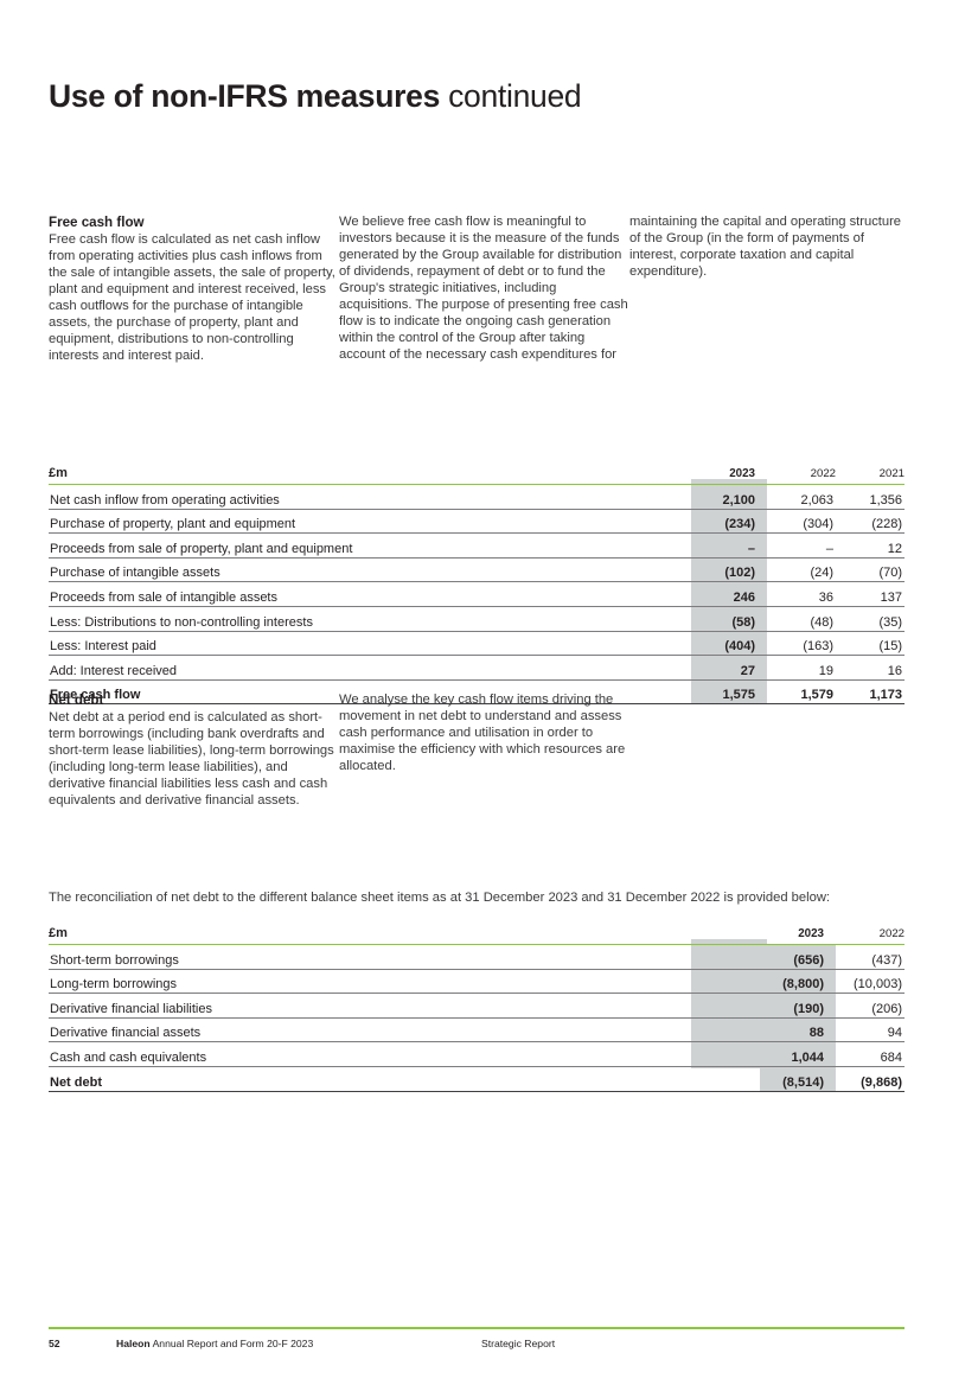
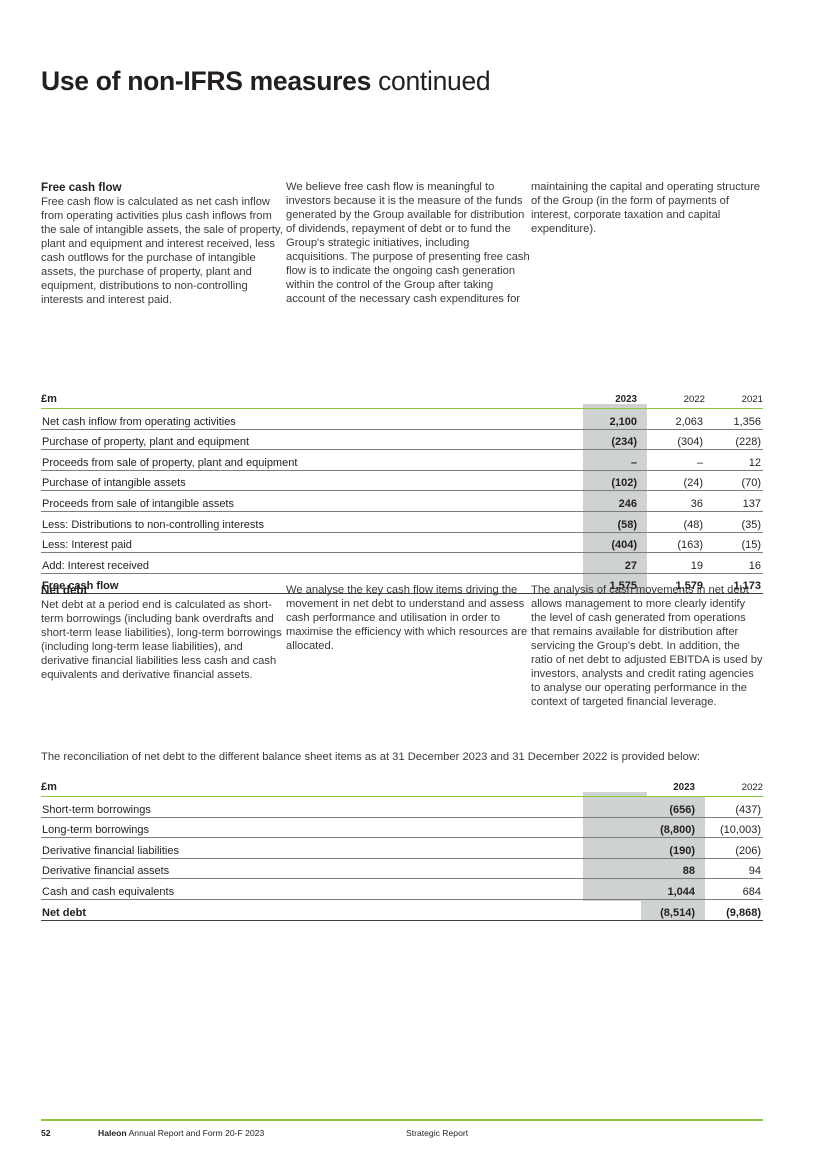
  Use of non-IFRS measures continued
  Free cash flow
  Free cash flow is calculated as net cash inflow from operating activities plus cash inflows from the sale of intangible assets, the sale of property, plant and equipment and interest received, less cash outflows for the purchase of intangible assets, the purchase of property, plant and equipment, distributions to non-controlling interests and interest paid.
  We believe free cash flow is meaningful to investors because it is the measure of the funds generated by the Group available for distribution of dividends, repayment of debt or to fund the Group's strategic initiatives, including acquisitions. The purpose of presenting free cash flow is to indicate the ongoing cash generation within the control of the Group after taking account of the necessary cash expenditures for
  maintaining the capital and operating structure of the Group (in the form of payments of interest, corporate taxation and capital expenditure).
  £m	2023	2022	2021
  Net cash inflow from operating activities	2,100	2,063	1,356
  Purchase of property, plant and equipment	(234)	(304)	(228)
  Proceeds from sale of property, plant and equipment	–	–	12
  Purchase of intangible assets	(102)	(24)	(70)
  Proceeds from sale of intangible assets	246	36	137
  Less: Distributions to non-controlling interests	(58)	(48)	(35)
  Less: Interest paid	(404)	(163)	(15)
  Add: Interest received	27	19	16
  Free cash flow	1,575	1,579	1,173
  Net debt
  Net debt at a period end is calculated as short-term borrowings (including bank overdrafts and short-term lease liabilities), long-term borrowings (including long-term lease liabilities), and derivative financial liabilities less cash and cash equivalents and derivative financial assets.
  We analyse the key cash flow items driving the movement in net debt to understand and assess cash performance and utilisation in order to maximise the efficiency with which resources are allocated.
+ The analysis of cash movements in net debt allows management to more clearly identify the level of cash generated from operations that remains available for distribution after servicing the Group's debt. In addition, the ratio of net debt to adjusted EBITDA is used by investors, analysts and credit rating agencies to analyse our operating performance in the context of targeted financial leverage.
  The reconciliation of net debt to the different balance sheet items as at 31 December 2023 and 31 December 2022 is provided below:
  £m	2023	2022
  Short-term borrowings	(656)	(437)
  Long-term borrowings	(8,800)	(10,003)
  Derivative financial liabilities	(190)	(206)
  Derivative financial assets	88	94
  Cash and cash equivalents	1,044	684
  Net debt	(8,514)	(9,868)
  52
  Haleon Annual Report and Form 20-F 2023
  Strategic Report
